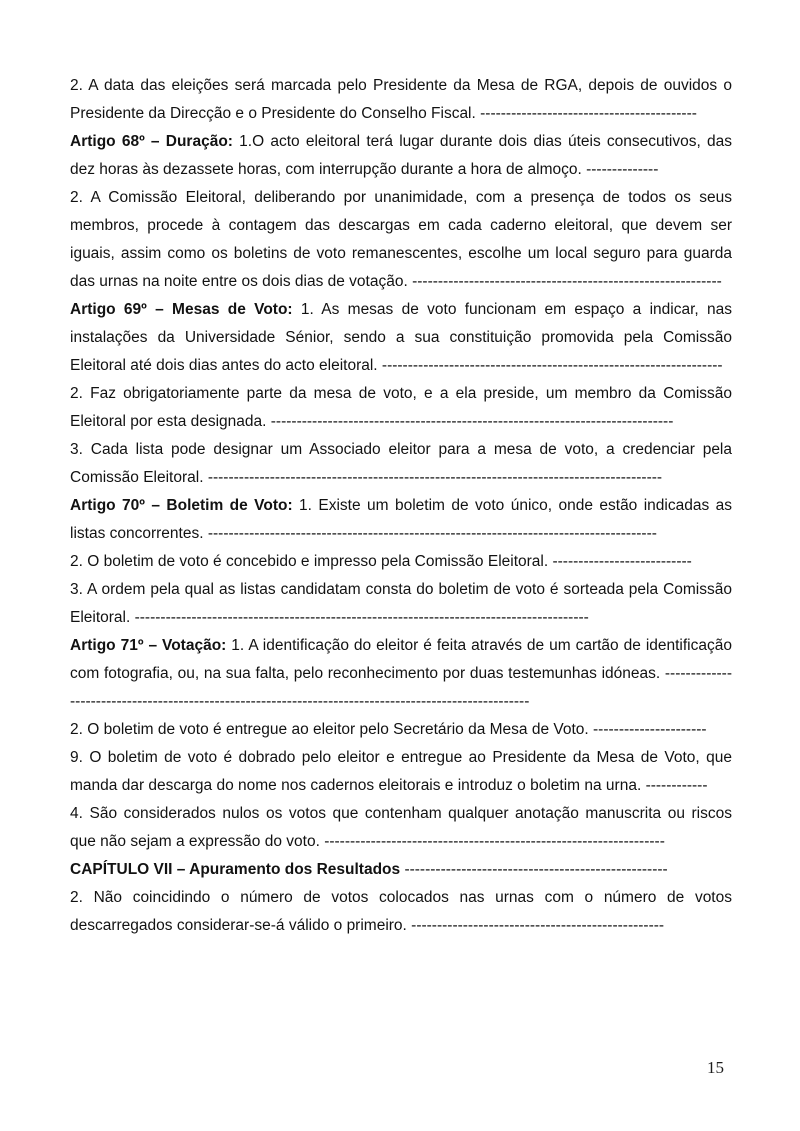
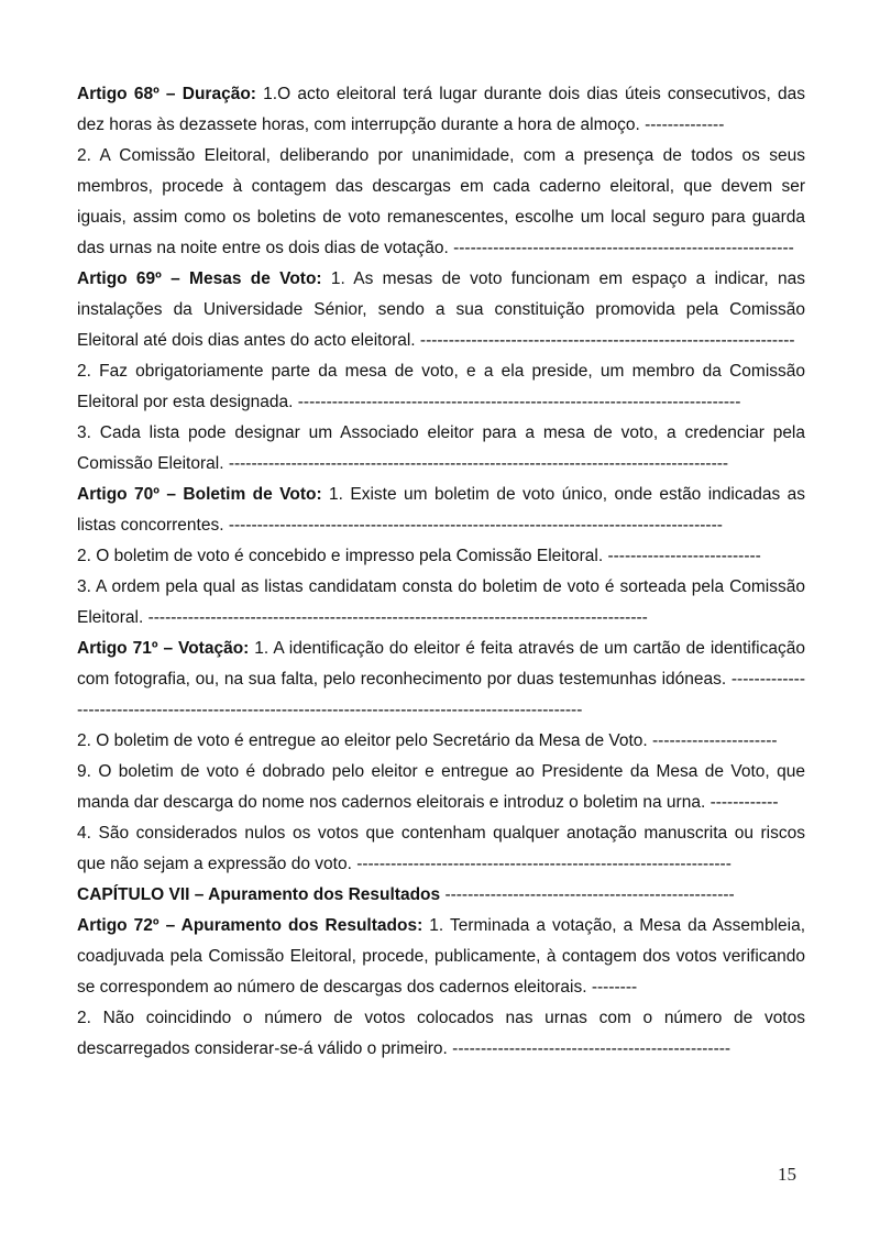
- 2. A data das eleições será marcada pelo Presidente da Mesa de RGA, depois de ouvidos o Presidente da Direcção e o Presidente do Conselho Fiscal. ------------------------------------------
  Artigo 68º – Duração: 1.O acto eleitoral terá lugar durante dois dias úteis consecutivos, das dez horas às dezassete horas, com interrupção durante a hora de almoço. --------------
  2. A Comissão Eleitoral, deliberando por unanimidade, com a presença de todos os seus membros, procede à contagem das descargas em cada caderno eleitoral, que devem ser iguais, assim como os boletins de voto remanescentes, escolhe um local seguro para guarda das urnas na noite entre os dois dias de votação. ------------------------------------------------------------
  Artigo 69º – Mesas de Voto: 1. As mesas de voto funcionam em espaço a indicar, nas instalações da Universidade Sénior, sendo a sua constituição promovida pela Comissão Eleitoral até dois dias antes do acto eleitoral. ------------------------------------------------------------------
  2. Faz obrigatoriamente parte da mesa de voto, e a ela preside, um membro da Comissão Eleitoral por esta designada. ------------------------------------------------------------------------------
  3. Cada lista pode designar um Associado eleitor para a mesa de voto, a credenciar pela Comissão Eleitoral. ----------------------------------------------------------------------------------------
  Artigo 70º – Boletim de Voto: 1. Existe um boletim de voto único, onde estão indicadas as listas concorrentes. ---------------------------------------------------------------------------------------
  2. O boletim de voto é concebido e impresso pela Comissão Eleitoral. ---------------------------
  3. A ordem pela qual as listas candidatam consta do boletim de voto é sorteada pela Comissão Eleitoral. ----------------------------------------------------------------------------------------
  Artigo 71º – Votação: 1. A identificação do eleitor é feita através de um cartão de identificação com fotografia, ou, na sua falta, pelo reconhecimento por duas testemunhas idóneas. ------------------------------------------------------------------------------------------------------
  2. O boletim de voto é entregue ao eleitor pelo Secretário da Mesa de Voto. ----------------------
  9. O boletim de voto é dobrado pelo eleitor e entregue ao Presidente da Mesa de Voto, que manda dar descarga do nome nos cadernos eleitorais e introduz o boletim na urna. ------------
  4. São considerados nulos os votos que contenham qualquer anotação manuscrita ou riscos que não sejam a expressão do voto. ------------------------------------------------------------------
  CAPÍTULO VII – Apuramento dos Resultados ---------------------------------------------------
+ Artigo 72º – Apuramento dos Resultados: 1. Terminada a votação, a Mesa da Assembleia, coadjuvada pela Comissão Eleitoral, procede, publicamente, à contagem dos votos verificando se correspondem ao número de descargas dos cadernos eleitorais. --------
  2. Não coincidindo o número de votos colocados nas urnas com o número de votos descarregados considerar-se-á válido o primeiro. -------------------------------------------------
  15
